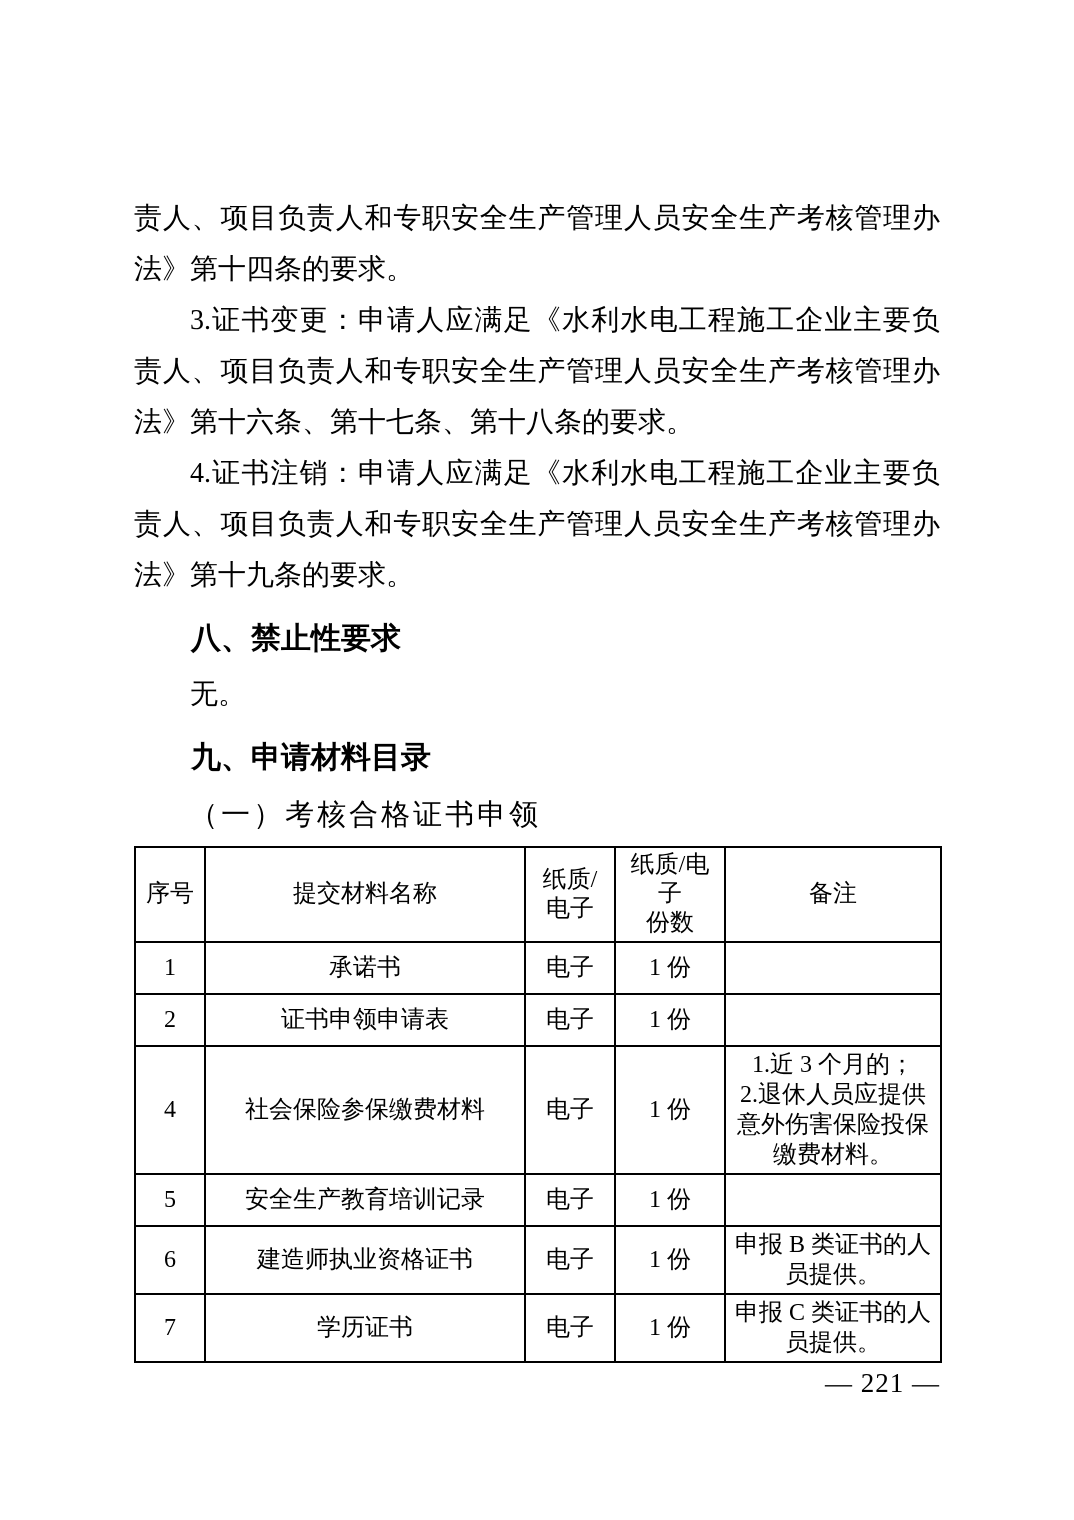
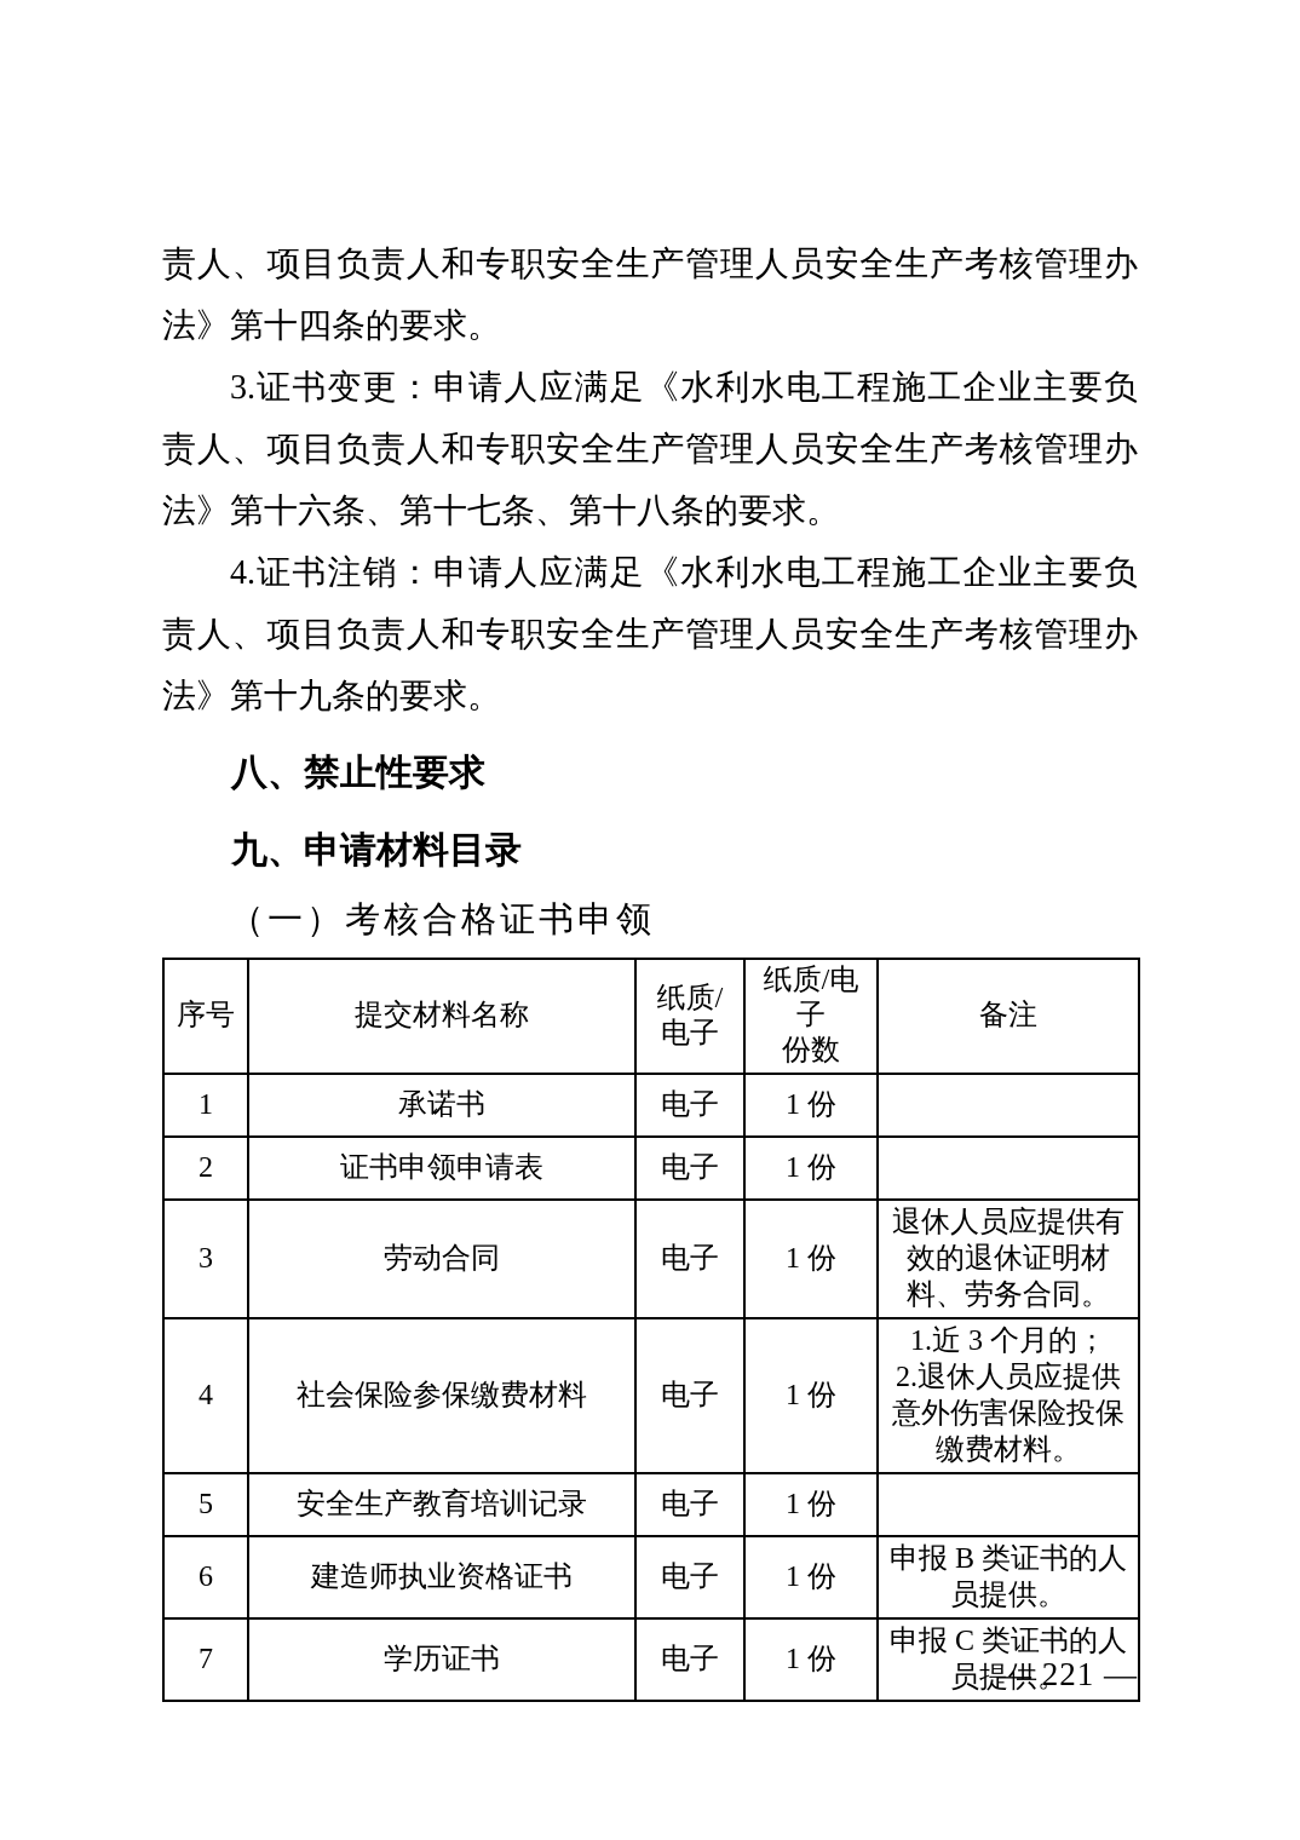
  责人、项目负责人和专职安全生产管理人员安全生产考核管理办
  法》第十四条的要求。
  3.证书变更：申请人应满足《水利水电工程施工企业主要负
  责人、项目负责人和专职安全生产管理人员安全生产考核管理办
  法》第十六条、第十七条、第十八条的要求。
  4.证书注销：申请人应满足《水利水电工程施工企业主要负
  责人、项目负责人和专职安全生产管理人员安全生产考核管理办
  法》第十九条的要求。
  八、禁止性要求
- 无。
  九、申请材料目录
  （一）考核合格证书申领
  序号	提交材料名称	纸质/ 电子	纸质/电子 份数	备注
  1	承诺书	电子	1 份
  2	证书申领申请表	电子	1 份
+ 3	劳动合同	电子	1 份	退休人员应提供有效的退休证明材料、劳务合同。
  4	社会保险参保缴费材料	电子	1 份	1.近 3 个月的； 2.退休人员应提供意外伤害保险投保缴费材料。
  5	安全生产教育培训记录	电子	1 份
  6	建造师执业资格证书	电子	1 份	申报 B 类证书的人员提供。
  7	学历证书	电子	1 份	申报 C 类证书的人员提供。
  — 221 —
